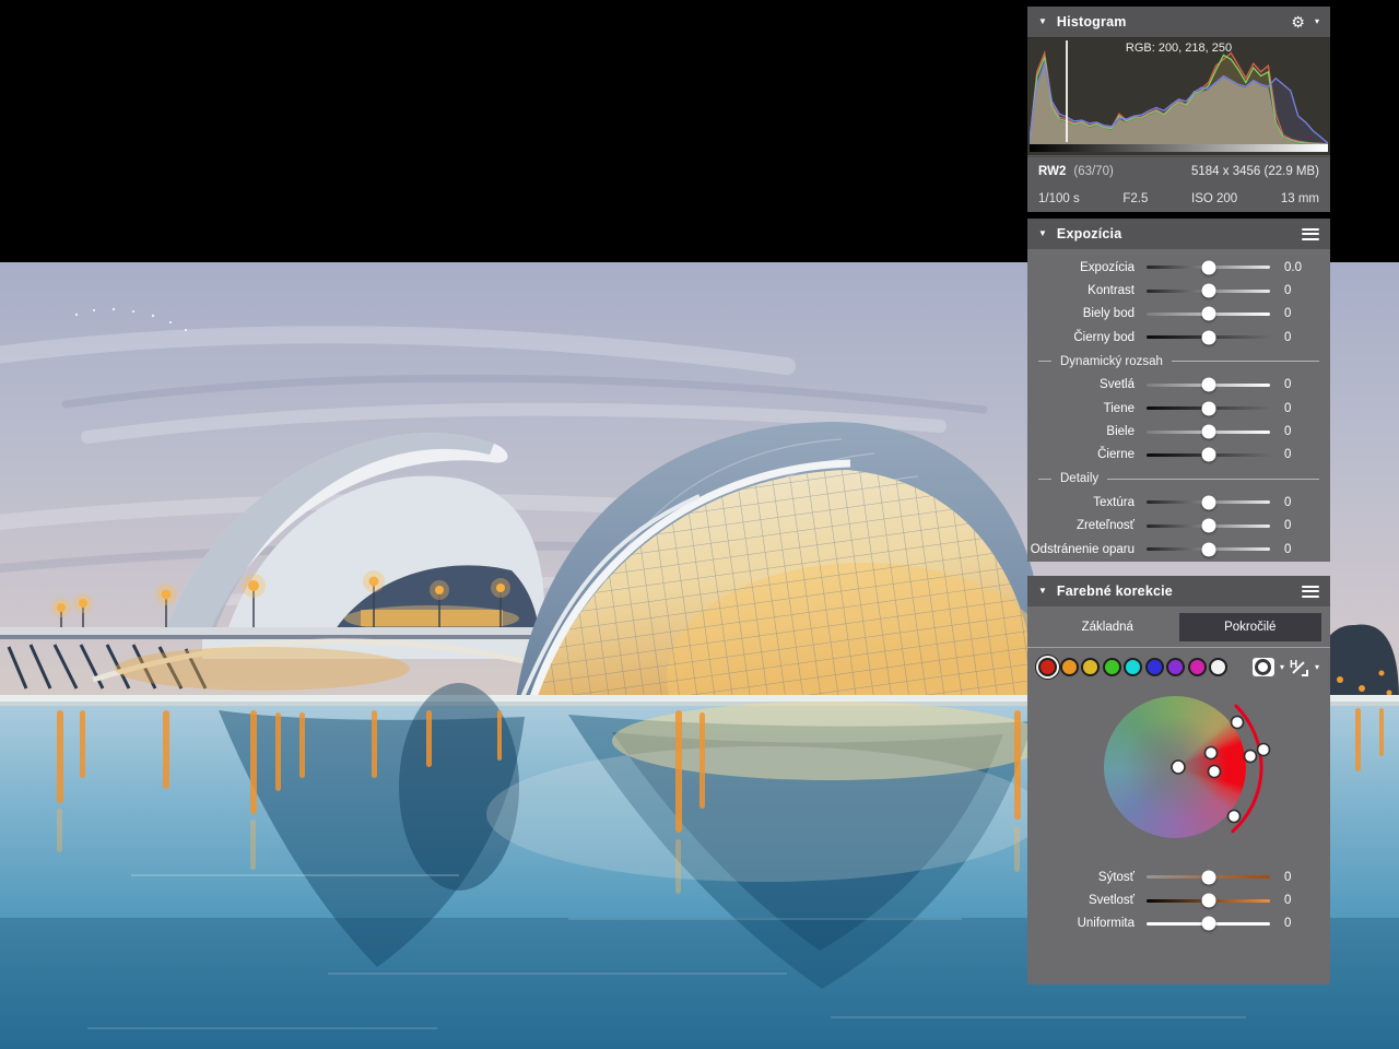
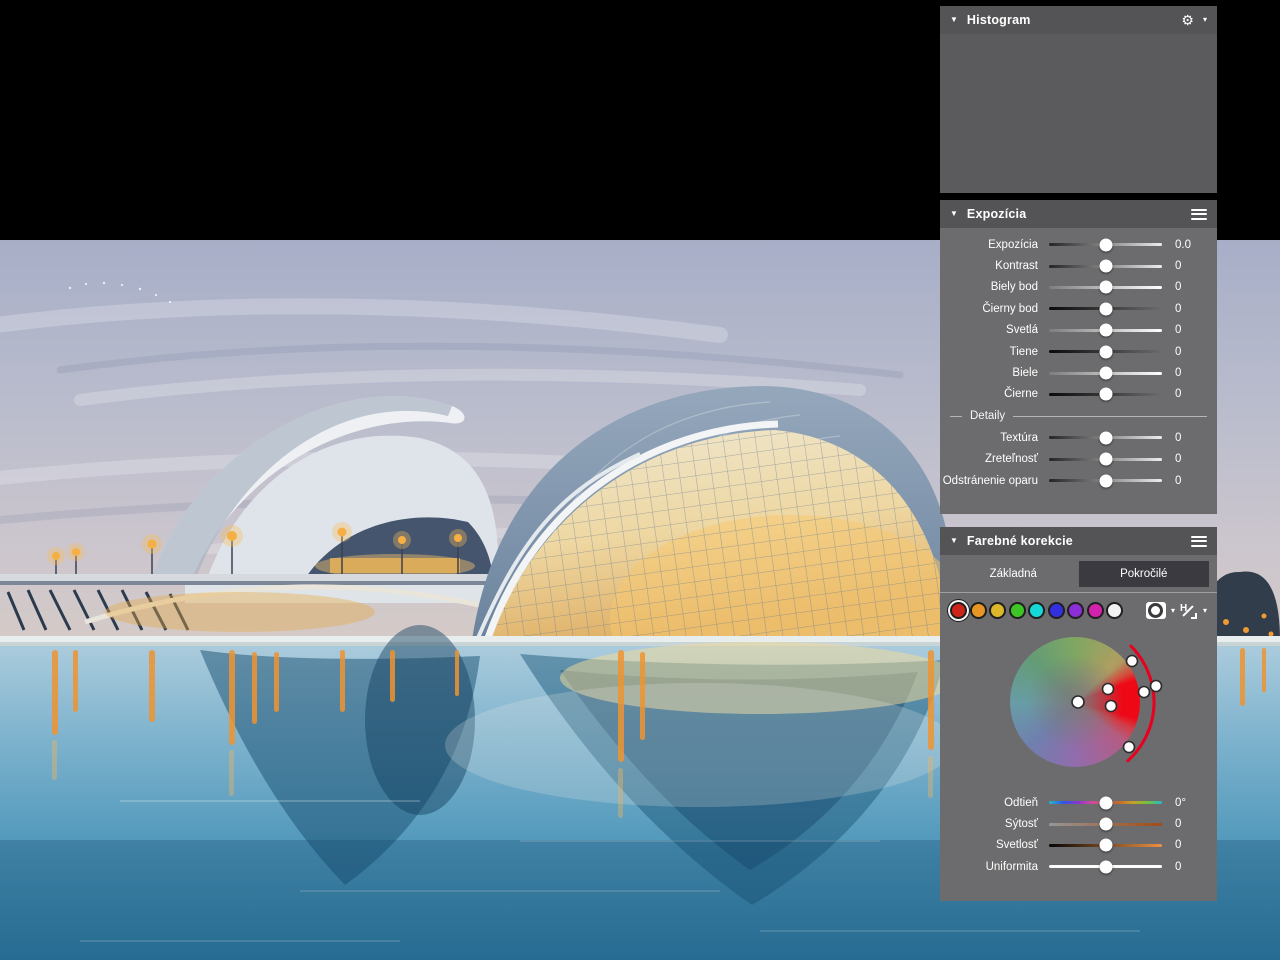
  ▼
  Histogram
  ⚙
  ▾
- RGB: 200, 218, 250
- RW2
- (63/70)
- 5184 x 3456 (22.9 MB)
- 1/100 s
- F2.5
- ISO 200
- 13 mm
  ▼
  Expozícia
  Expozícia
  0.0
  Kontrast
  0
  Biely bod
  0
  Čierny bod
  0
- Dynamický rozsah
  Svetlá
  0
  Tiene
  0
  Biele
  0
  Čierne
  0
  Detaily
  Textúra
  0
  Zreteľnosť
  0
  Odstránenie oparu
  0
  ▼
  Farebné korekcie
  Základná
  Pokročilé
  ▾
  H
  ▾
+ Odtieň
+ 0°
  Sýtosť
  0
  Svetlosť
  0
  Uniformita
  0
